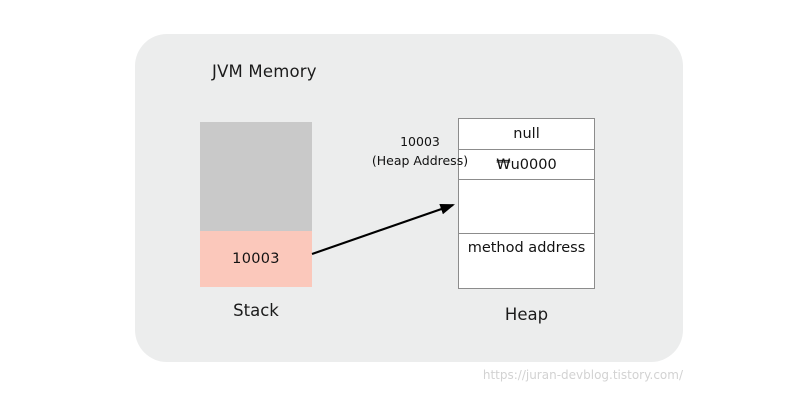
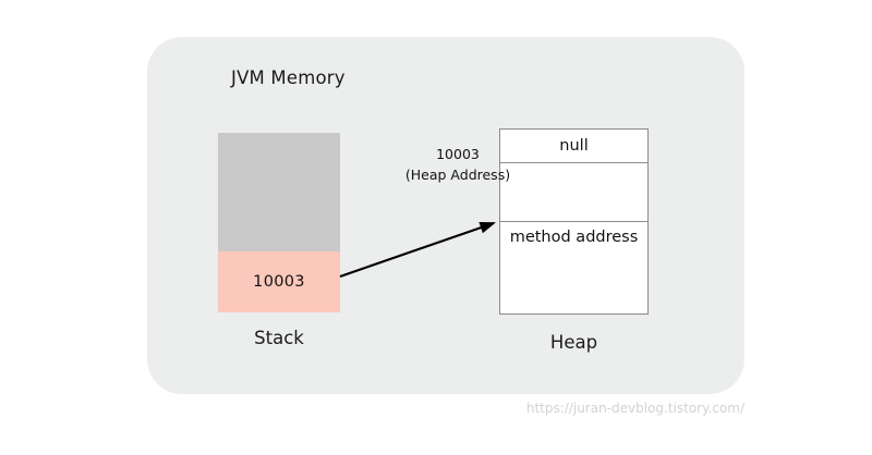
  JVM Memory
  10003
  Stack
  null
- ₩u0000
  method address
  Heap
  10003
  (Heap Address)
  https://juran-devblog.tistory.com/
